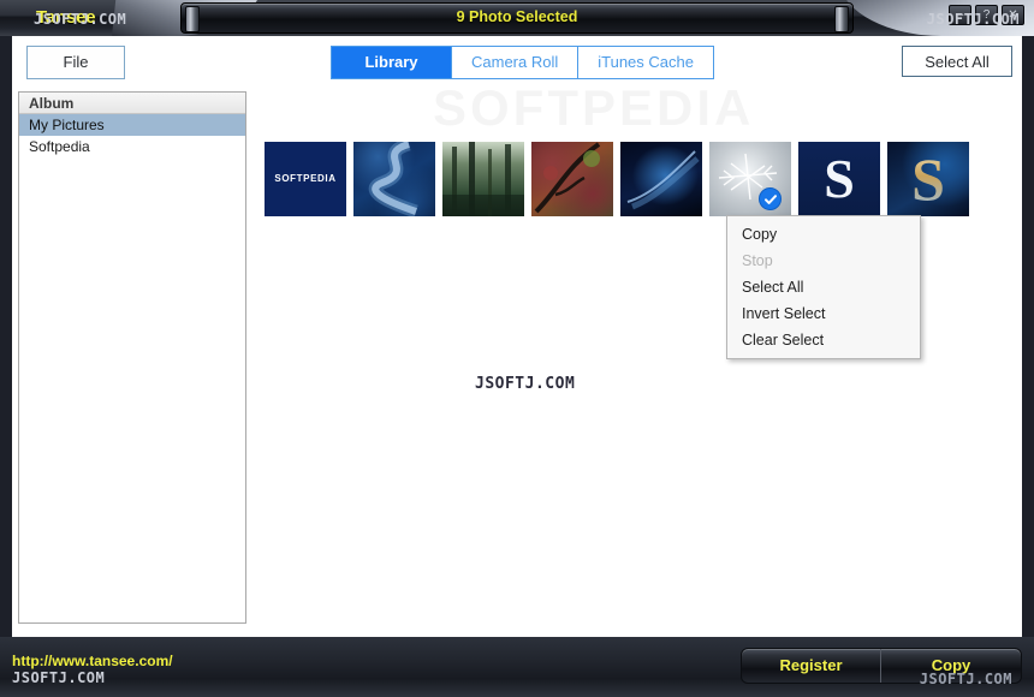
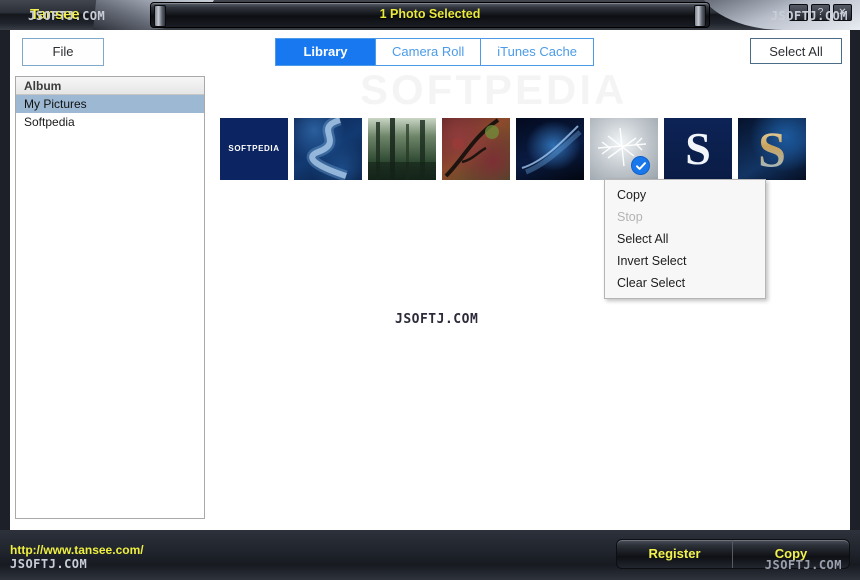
  Tansee
  JSOFTJ.COM
- 9 Photo Selected
+ 1 Photo Selected
  –
  ?
  ✕
  JSOFTJ.COM
  File
  Library
  Camera Roll
  iTunes Cache
  Select All
  Album
  My Pictures
  Softpedia
  SOFTPEDIA
  S
  S
  Copy
  Stop
  Select All
  Invert Select
  Clear Select
  JSOFTJ.COM
  http://www.tansee.com/
  JSOFTJ.COM
  Register
  Copy
  JSOFTJ.COM
